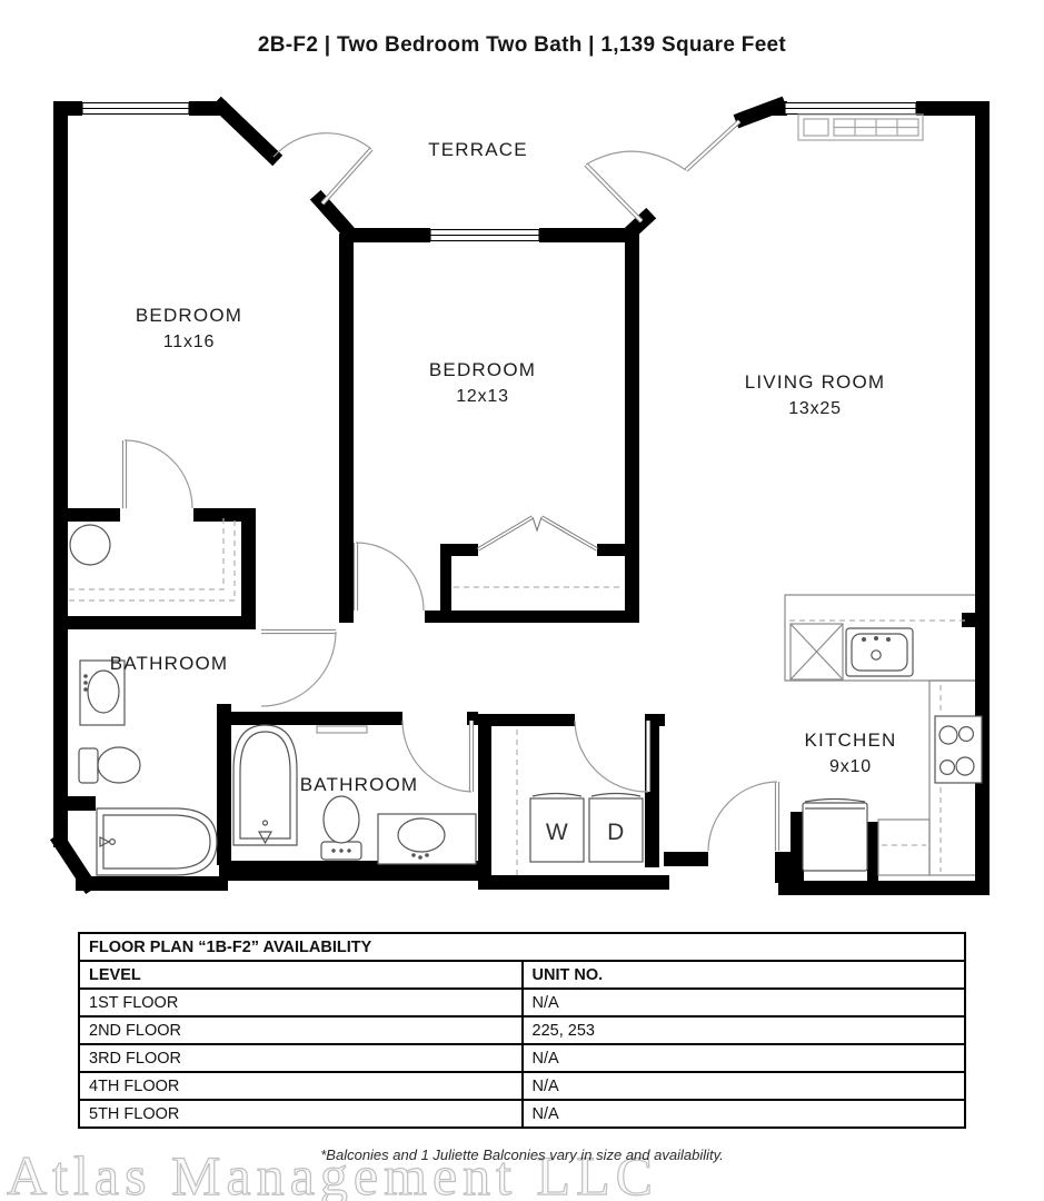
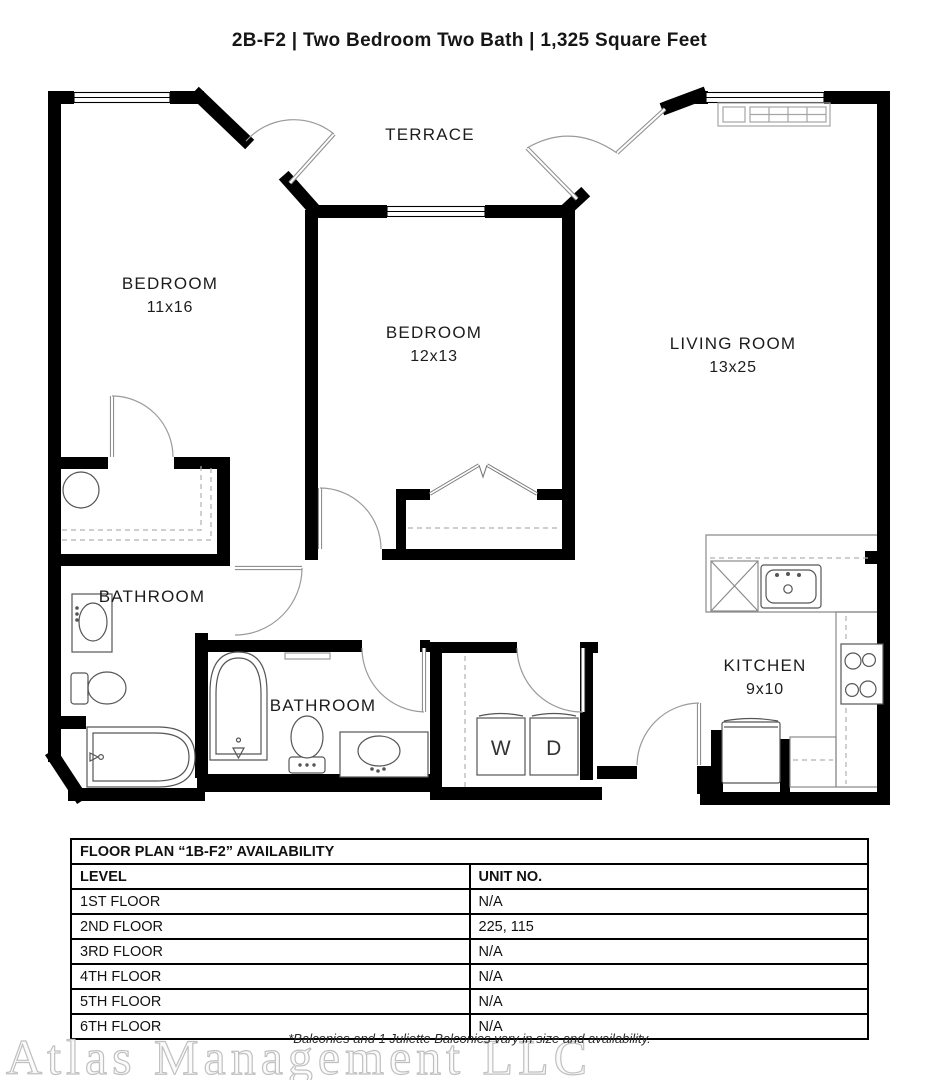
- 2B-F2 | Two Bedroom Two Bath | 1,139 Square Feet
+ 2B-F2 | Two Bedroom Two Bath | 1,325 Square Feet
  TERRACE
  BEDROOM
  11x16
  BEDROOM
  12x13
  LIVING ROOM
  13x25
  BATHROOM
  BATHROOM
  KITCHEN
  9x10
  W
  D
  FLOOR PLAN “1B-F2” AVAILABILITY
  LEVEL	UNIT NO.
  1ST FLOOR	N/A
- 2ND FLOOR	225, 253
+ 2ND FLOOR	225, 115
  3RD FLOOR	N/A
  4TH FLOOR	N/A
  5TH FLOOR	N/A
+ 6TH FLOOR	N/A
  Atlas Management LLC
  *Balconies and 1 Juliette Balconies vary in size and availability.
